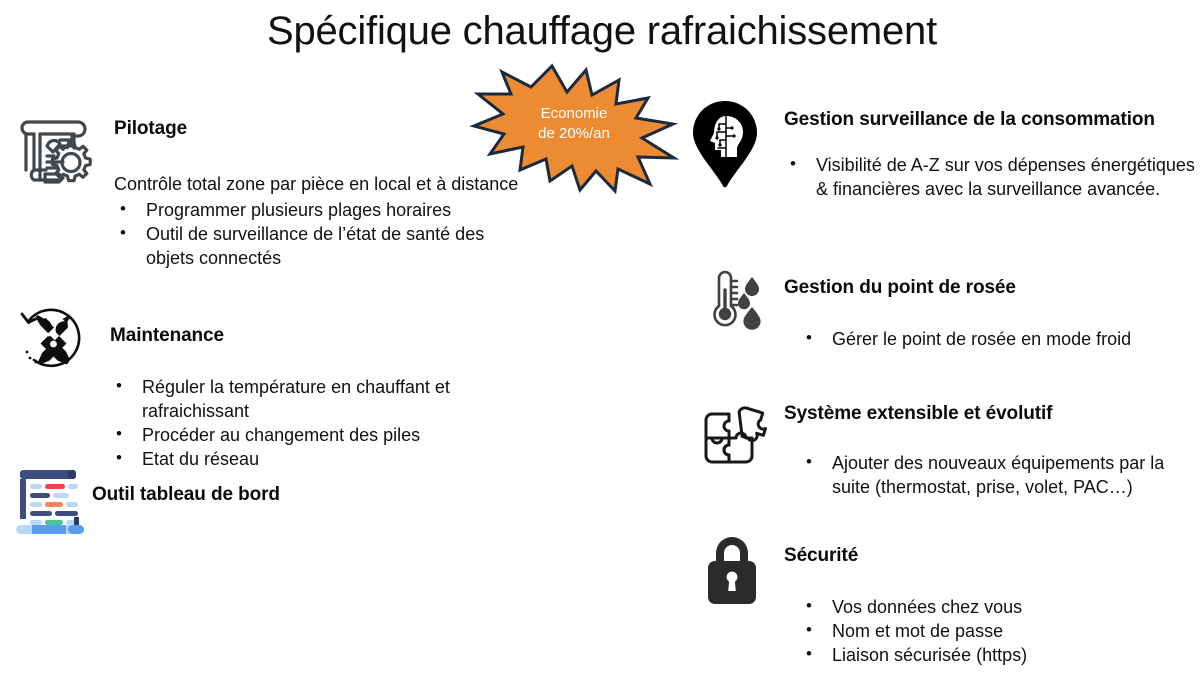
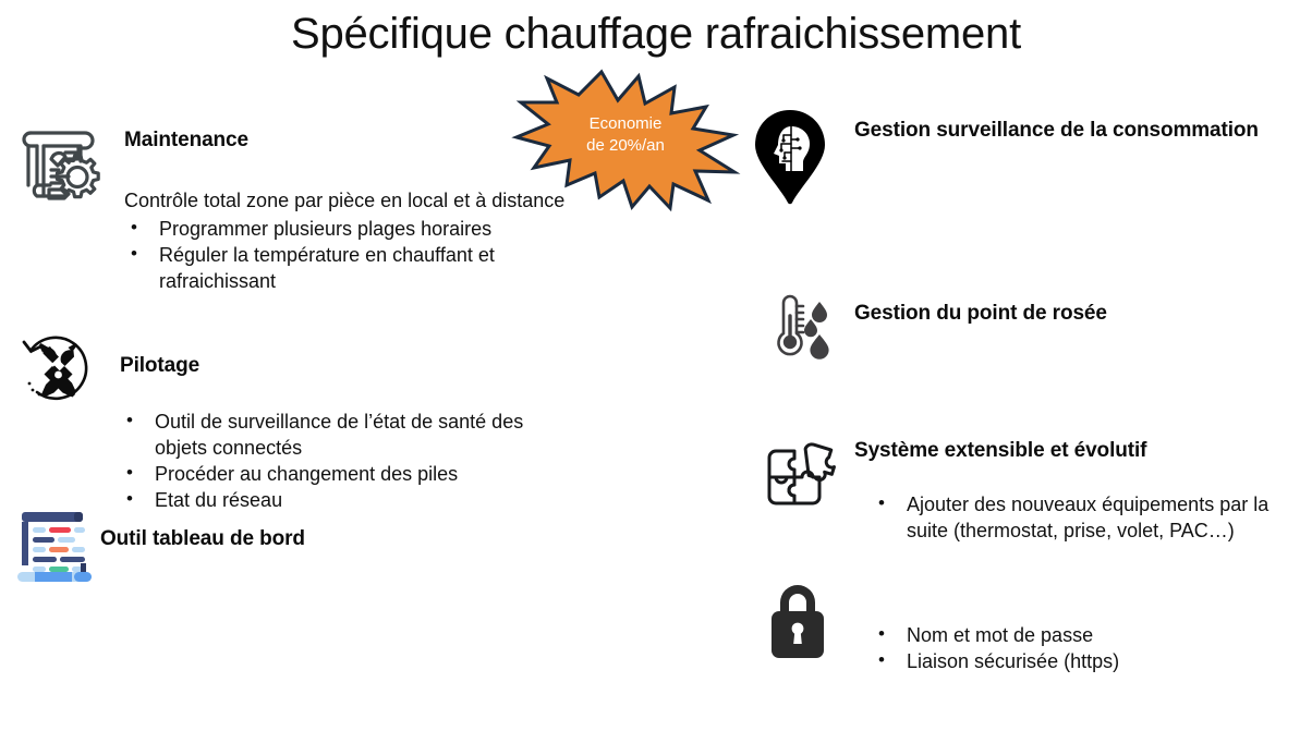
  Spécifique chauffage rafraichissement
  Economie
  de 20%/an
- Pilotage
+ Maintenance
  Contrôle total zone par pièce en local et à distance
  Programmer plusieurs plages horaires
- Outil de surveillance de l’état de santé des objets connectés
+ Réguler la température en chauffant et rafraichissant
- Maintenance
+ Pilotage
- Réguler la température en chauffant et rafraichissant
+ Outil de surveillance de l’état de santé des objets connectés
  Procéder au changement des piles
  Etat du réseau
  Outil tableau de bord
  Gestion surveillance de la consommation
- Visibilité de A-Z sur vos dépenses énergétiques & financières avec la surveillance avancée.
  Gestion du point de rosée
- Gérer le point de rosée en mode froid
  Système extensible et évolutif
  Ajouter des nouveaux équipements par la suite (thermostat, prise, volet, PAC…)
- Sécurité
- Vos données chez vous
  Nom et mot de passe
  Liaison sécurisée (https)
